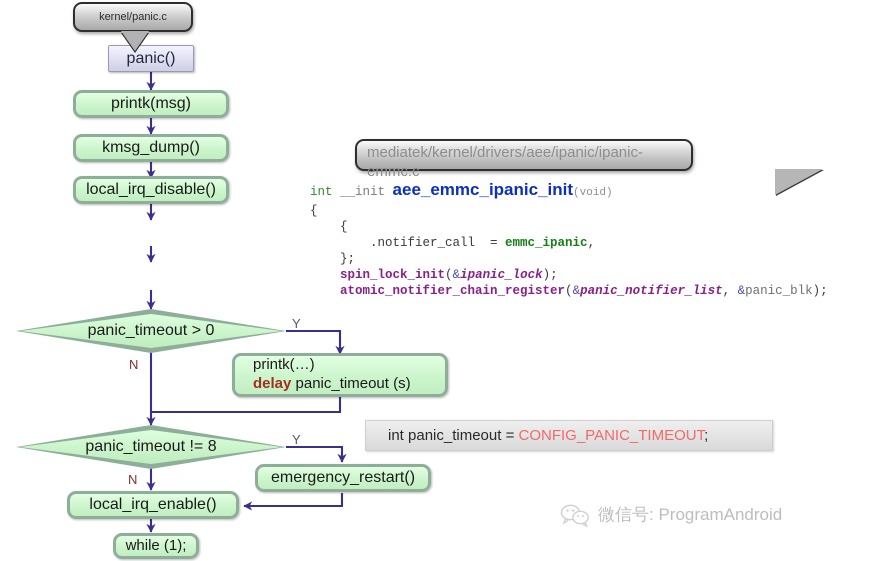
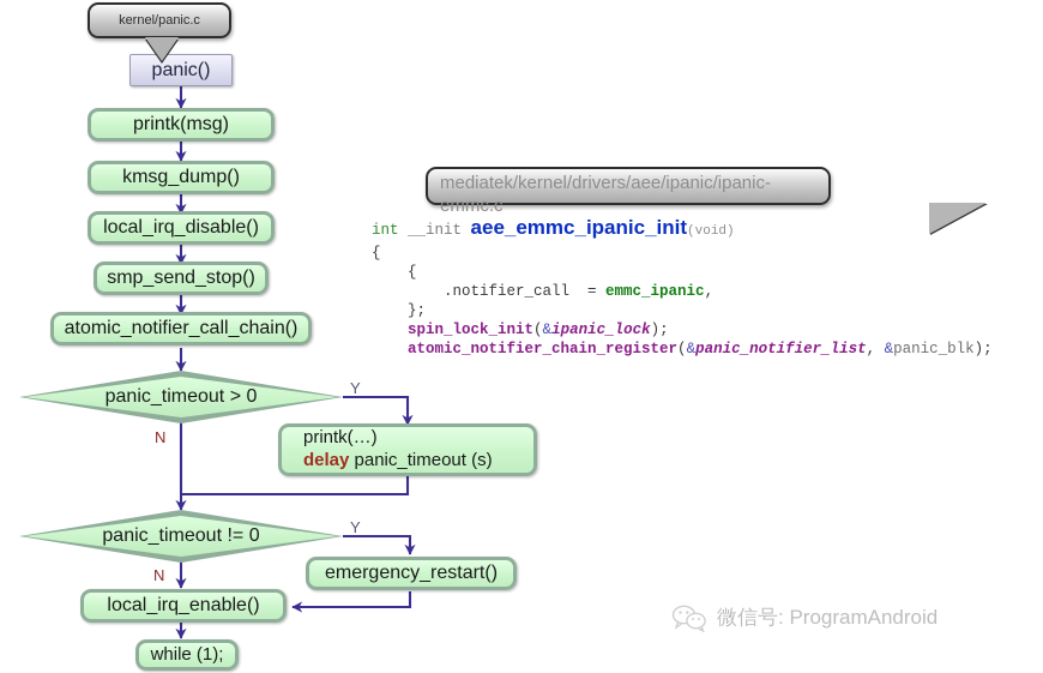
  kernel/panic.c
  panic()
  printk(msg)
  kmsg_dump()
  local_irq_disable()
+ smp_send_stop()
+ atomic_notifier_call_chain()
  panic_timeout > 0
  Y
  N
  printk(…)
  delay panic_timeout (s)
- panic_timeout != 8
+ panic_timeout != 0
  Y
  N
  emergency_restart()
  local_irq_enable()
  while (1);
  mediatek/kernel/drivers/aee/ipanic/ipanic-emmc.c
  int __init aee_emmc_ipanic_init(void)
  {
  {
  .notifier_call = emmc_ipanic,
  };
  spin_lock_init(&ipanic_lock);
  atomic_notifier_chain_register(&panic_notifier_list, &panic_blk);
- int panic_timeout = CONFIG_PANIC_TIMEOUT;
  微信号: ProgramAndroid
